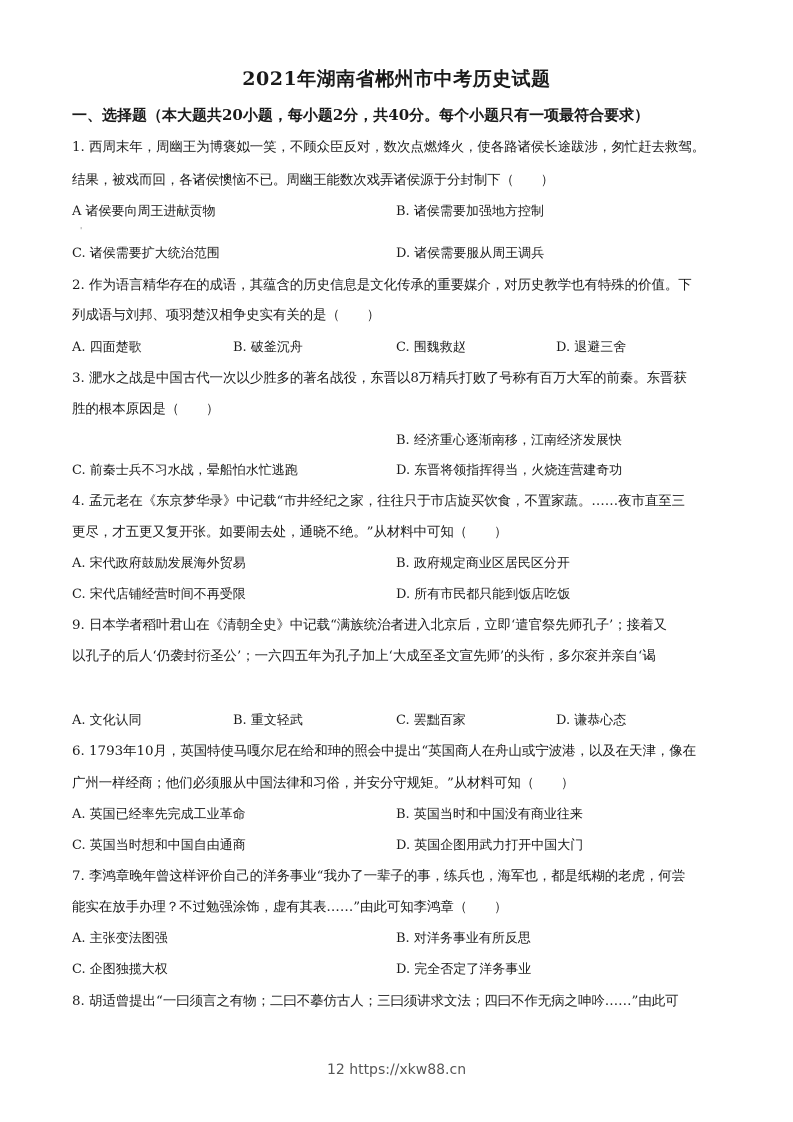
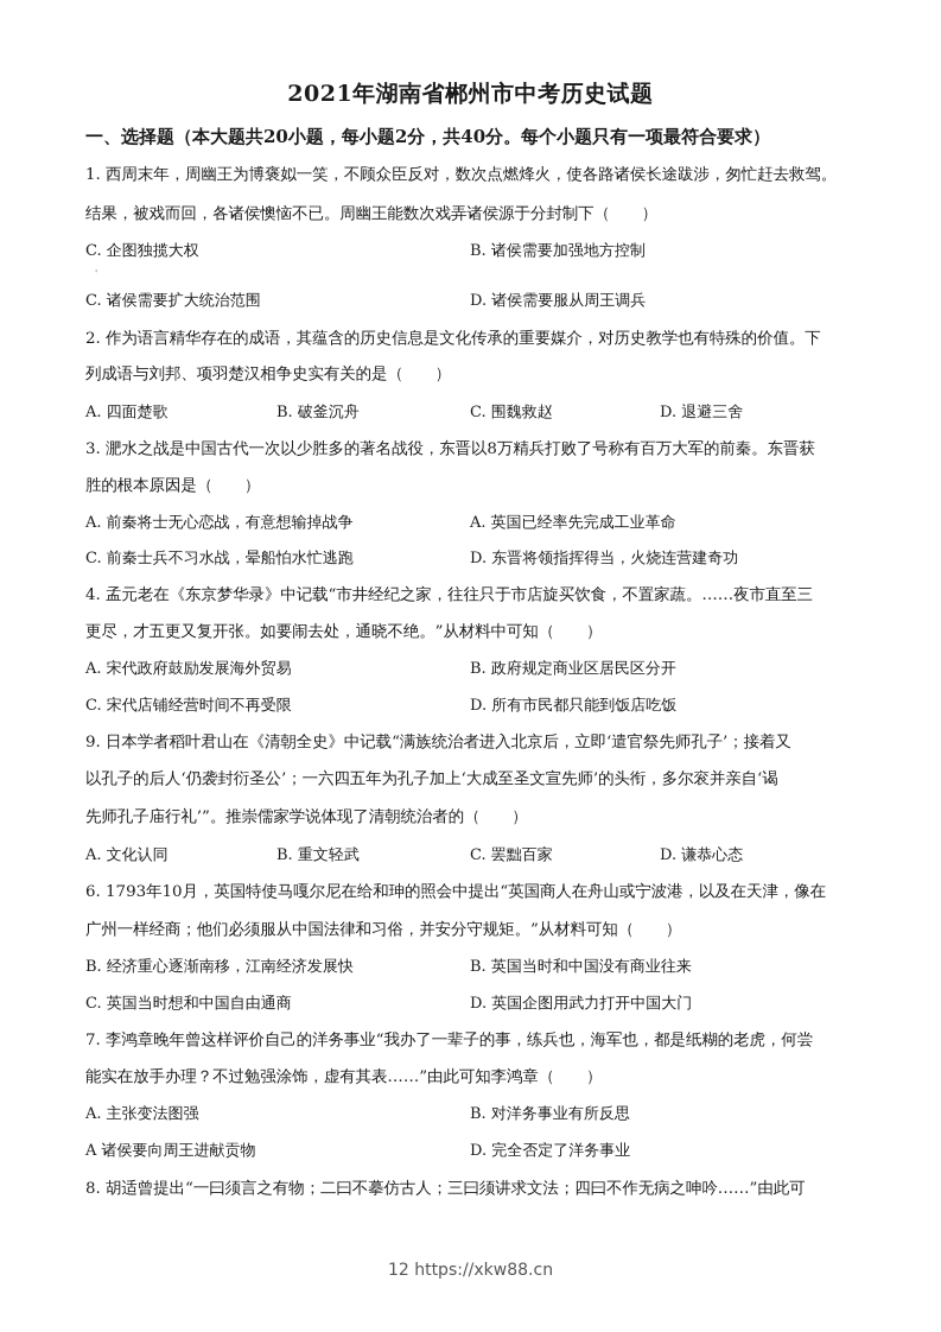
  2021年湖南省郴州市中考历史试题
  一、选择题（本大题共20小题，每小题2分，共40分。每个小题只有一项最符合要求）
  1. 西周末年，周幽王为博褒姒一笑，不顾众臣反对，数次点燃烽火，使各路诸侯长途跋涉，匆忙赶去救驾。
  结果，被戏而回，各诸侯懊恼不已。周幽王能数次戏弄诸侯源于分封制下（ ）
- A 诸侯要向周王进献贡物
+ C. 企图独揽大权
  B. 诸侯需要加强地方控制
  '
  C. 诸侯需要扩大统治范围
  D. 诸侯需要服从周王调兵
  2. 作为语言精华存在的成语，其蕴含的历史信息是文化传承的重要媒介，对历史教学也有特殊的价值。下
  列成语与刘邦、项羽楚汉相争史实有关的是（ ）
  A. 四面楚歌
  B. 破釜沉舟
  C. 围魏救赵
  D. 退避三舍
  3. 淝水之战是中国古代一次以少胜多的著名战役，东晋以8万精兵打败了号称有百万大军的前秦。东晋获
  胜的根本原因是（ ）
+ A. 前秦将士无心恋战，有意想输掉战争
- B. 经济重心逐渐南移，江南经济发展快
+ A. 英国已经率先完成工业革命
  C. 前秦士兵不习水战，晕船怕水忙逃跑
  D. 东晋将领指挥得当，火烧连营建奇功
  4. 孟元老在《东京梦华录》中记载“市井经纪之家，往往只于市店旋买饮食，不置家蔬。……夜市直至三
  更尽，才五更又复开张。如要闹去处，通晓不绝。”从材料中可知（ ）
  A. 宋代政府鼓励发展海外贸易
  B. 政府规定商业区居民区分开
  C. 宋代店铺经营时间不再受限
  D. 所有市民都只能到饭店吃饭
  9. 日本学者稻叶君山在《清朝全史》中记载“满族统治者进入北京后，立即‘遣官祭先师孔子’；接着又
  以孔子的后人‘仍袭封衍圣公’；一六四五年为孔子加上‘大成至圣文宣先师’的头衔，多尔衮并亲自‘谒
+ 先师孔子庙行礼’”。推崇儒家学说体现了清朝统治者的（ ）
  A. 文化认同
  B. 重文轻武
  C. 罢黜百家
  D. 谦恭心态
  6. 1793年10月，英国特使马嘎尔尼在给和珅的照会中提出“英国商人在舟山或宁波港，以及在天津，像在
  广州一样经商；他们必须服从中国法律和习俗，并安分守规矩。”从材料可知（ ）
- A. 英国已经率先完成工业革命
+ B. 经济重心逐渐南移，江南经济发展快
  B. 英国当时和中国没有商业往来
  C. 英国当时想和中国自由通商
  D. 英国企图用武力打开中国大门
  7. 李鸿章晚年曾这样评价自己的洋务事业“我办了一辈子的事，练兵也，海军也，都是纸糊的老虎，何尝
  能实在放手办理？不过勉强涂饰，虚有其表……”由此可知李鸿章（ ）
  A. 主张变法图强
  B. 对洋务事业有所反思
- C. 企图独揽大权
+ A 诸侯要向周王进献贡物
  D. 完全否定了洋务事业
  8. 胡适曾提出“一曰须言之有物；二曰不摹仿古人；三曰须讲求文法；四曰不作无病之呻吟……”由此可
  12 https://xkw88.cn
